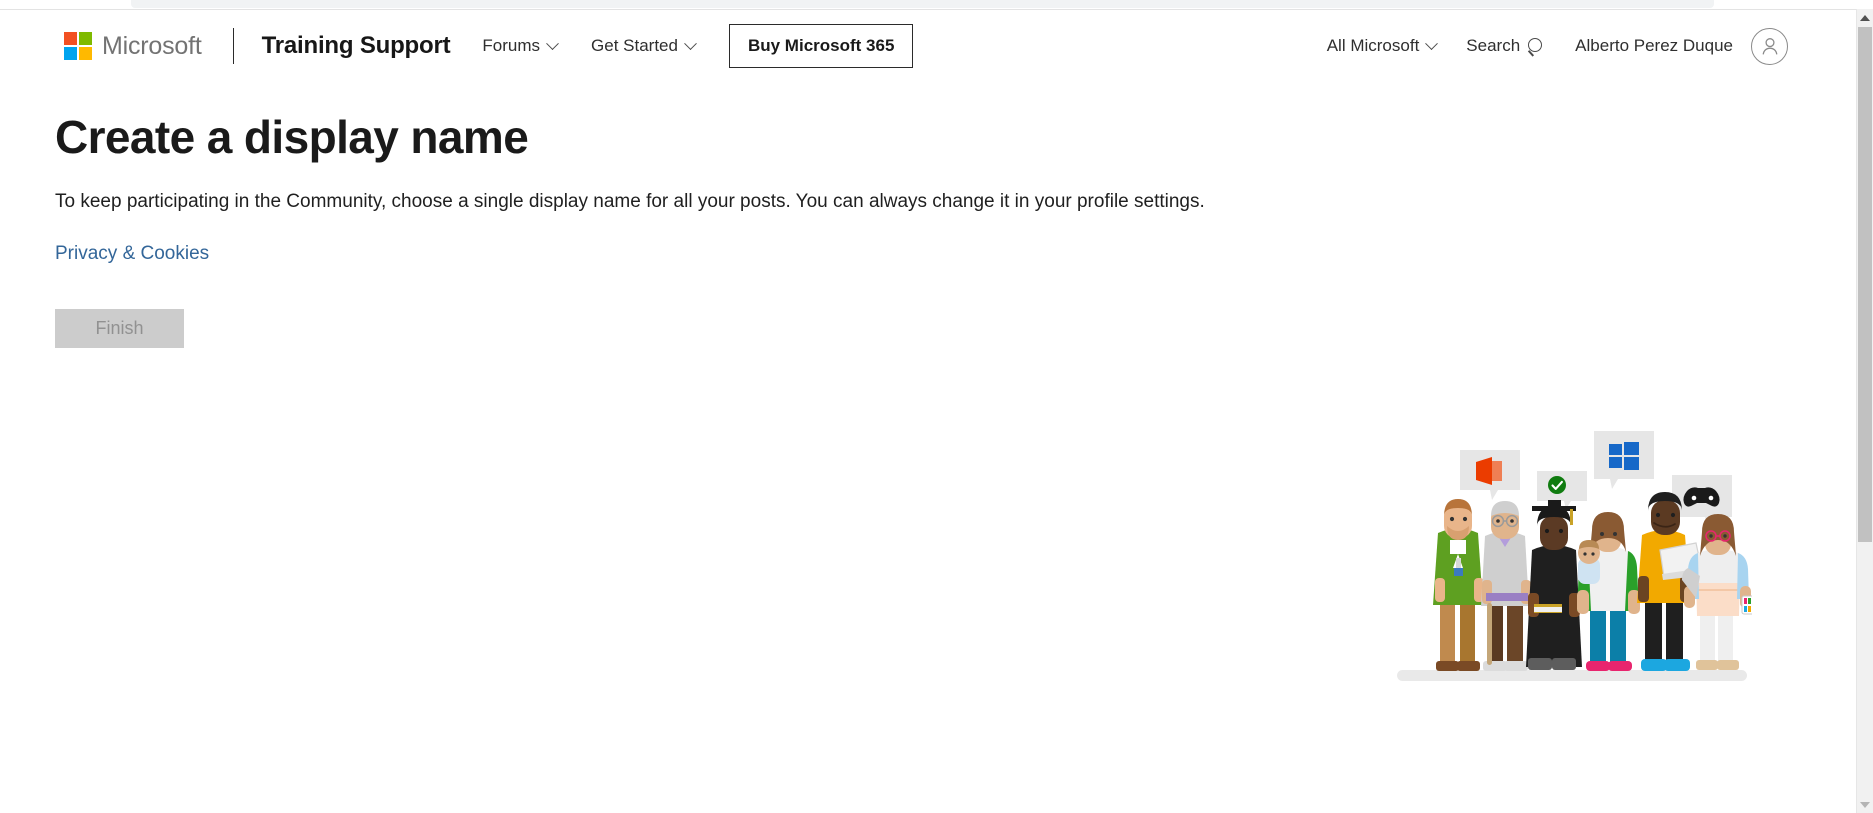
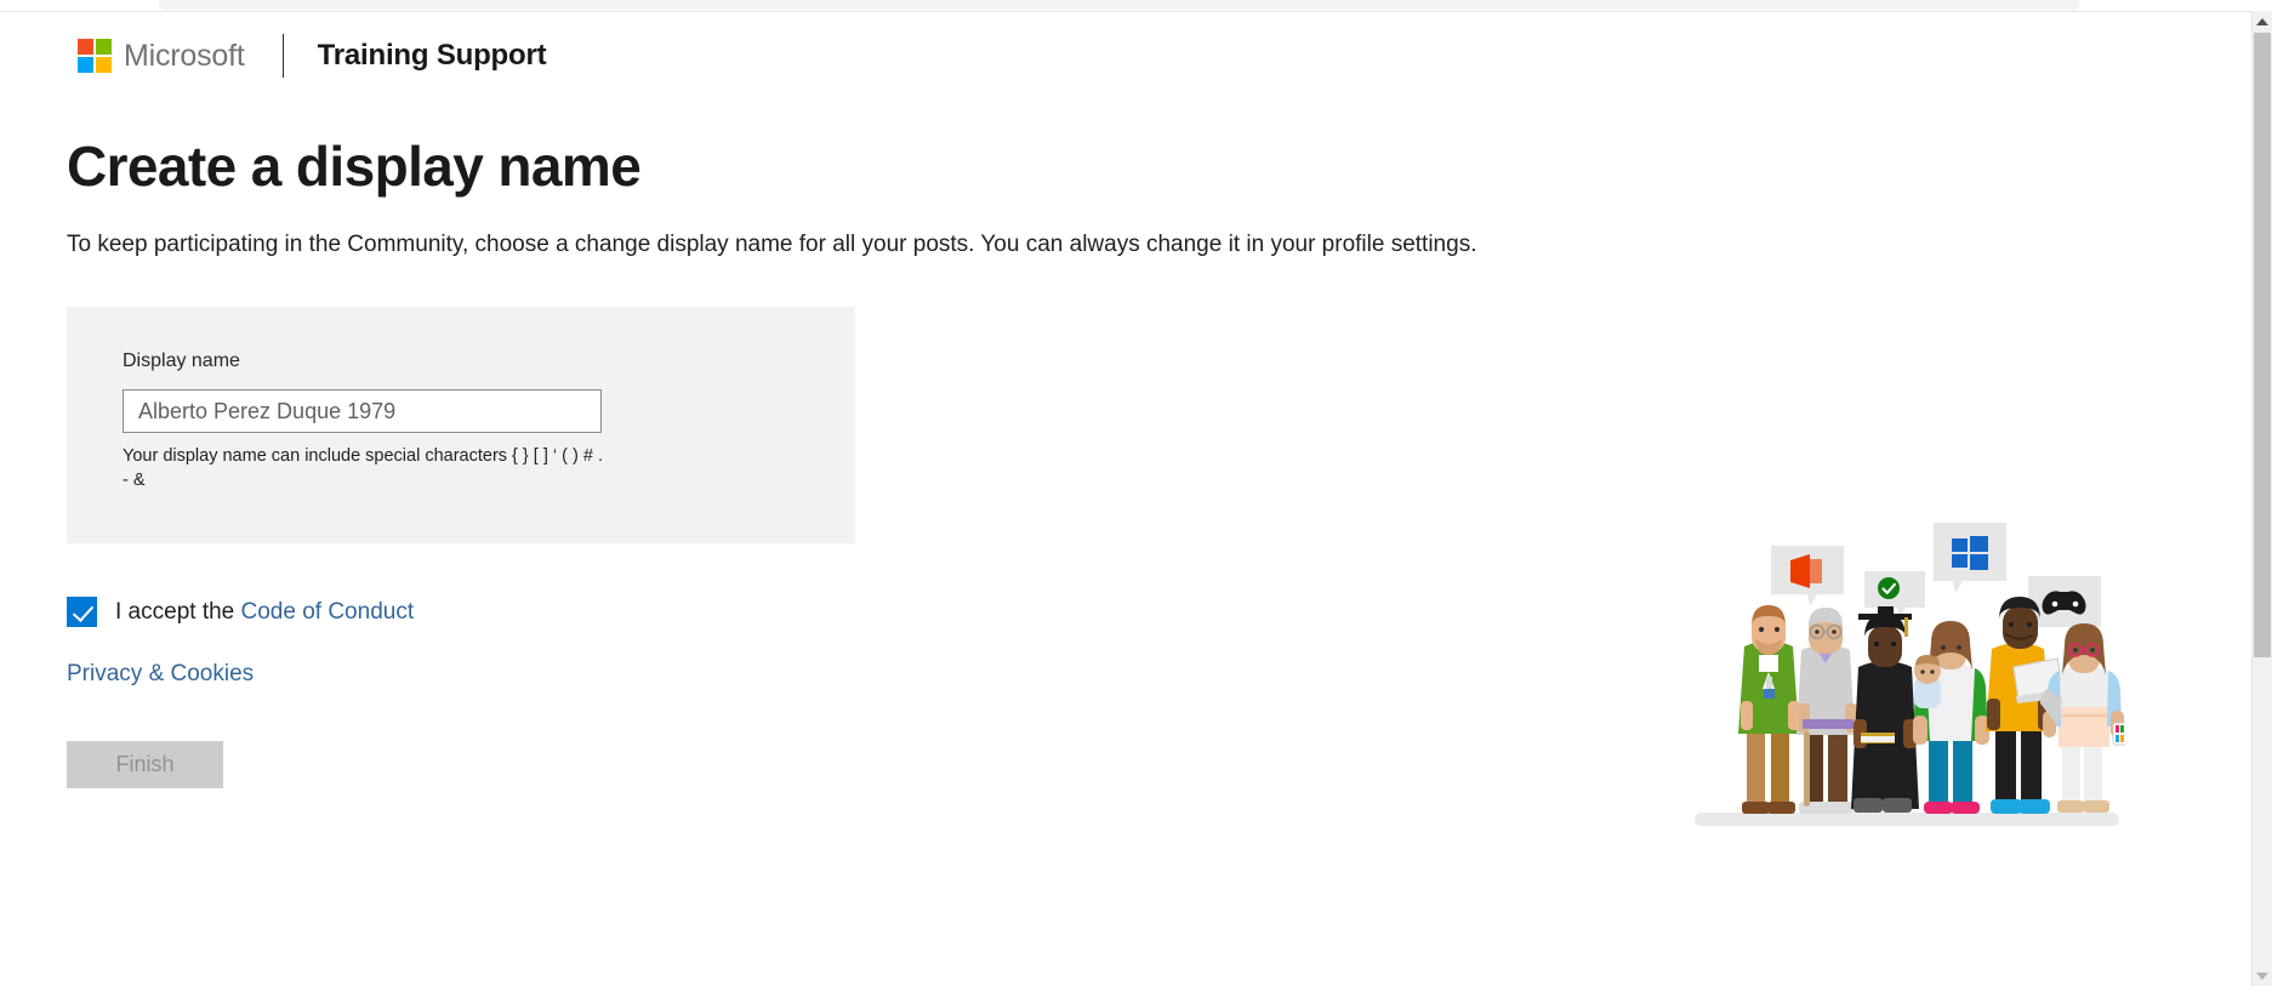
  Microsoft
  Training Support
- Forums
- Get Started
- Buy Microsoft 365
- All Microsoft
- Search
- Alberto Perez Duque
  Create a display name
- To keep participating in the Community, choose a single display name for all your posts. You can always change it in your profile settings.
+ To keep participating in the Community, choose a change display name for all your posts. You can always change it in your profile settings.
+ Display name
+ Alberto Perez Duque 1979
+ Your display name can include special characters { } [ ] ‘ ( ) # . - &
+ I accept the Code of Conduct
  Privacy & Cookies
  Finish
